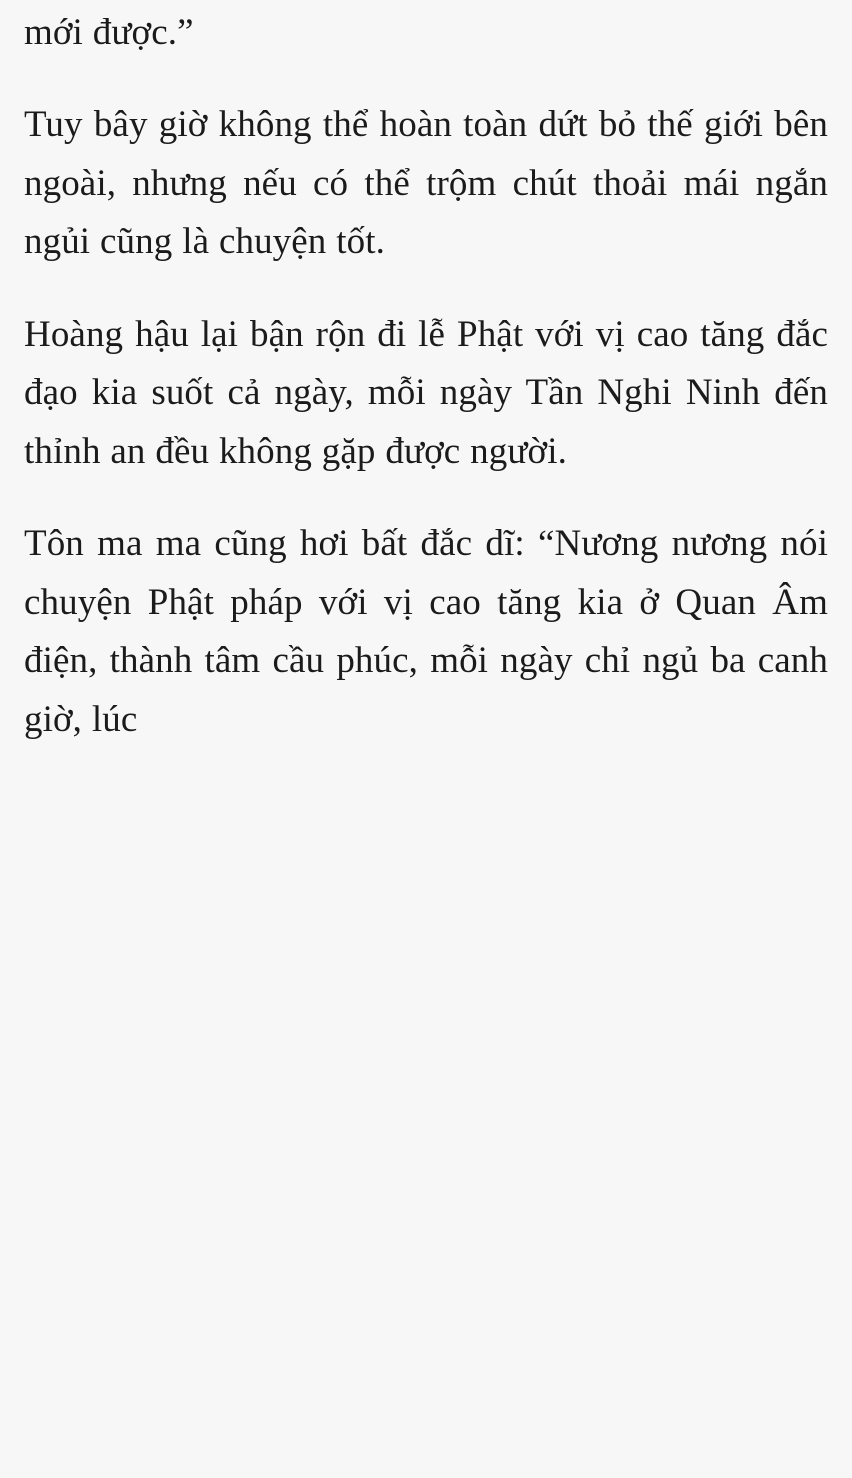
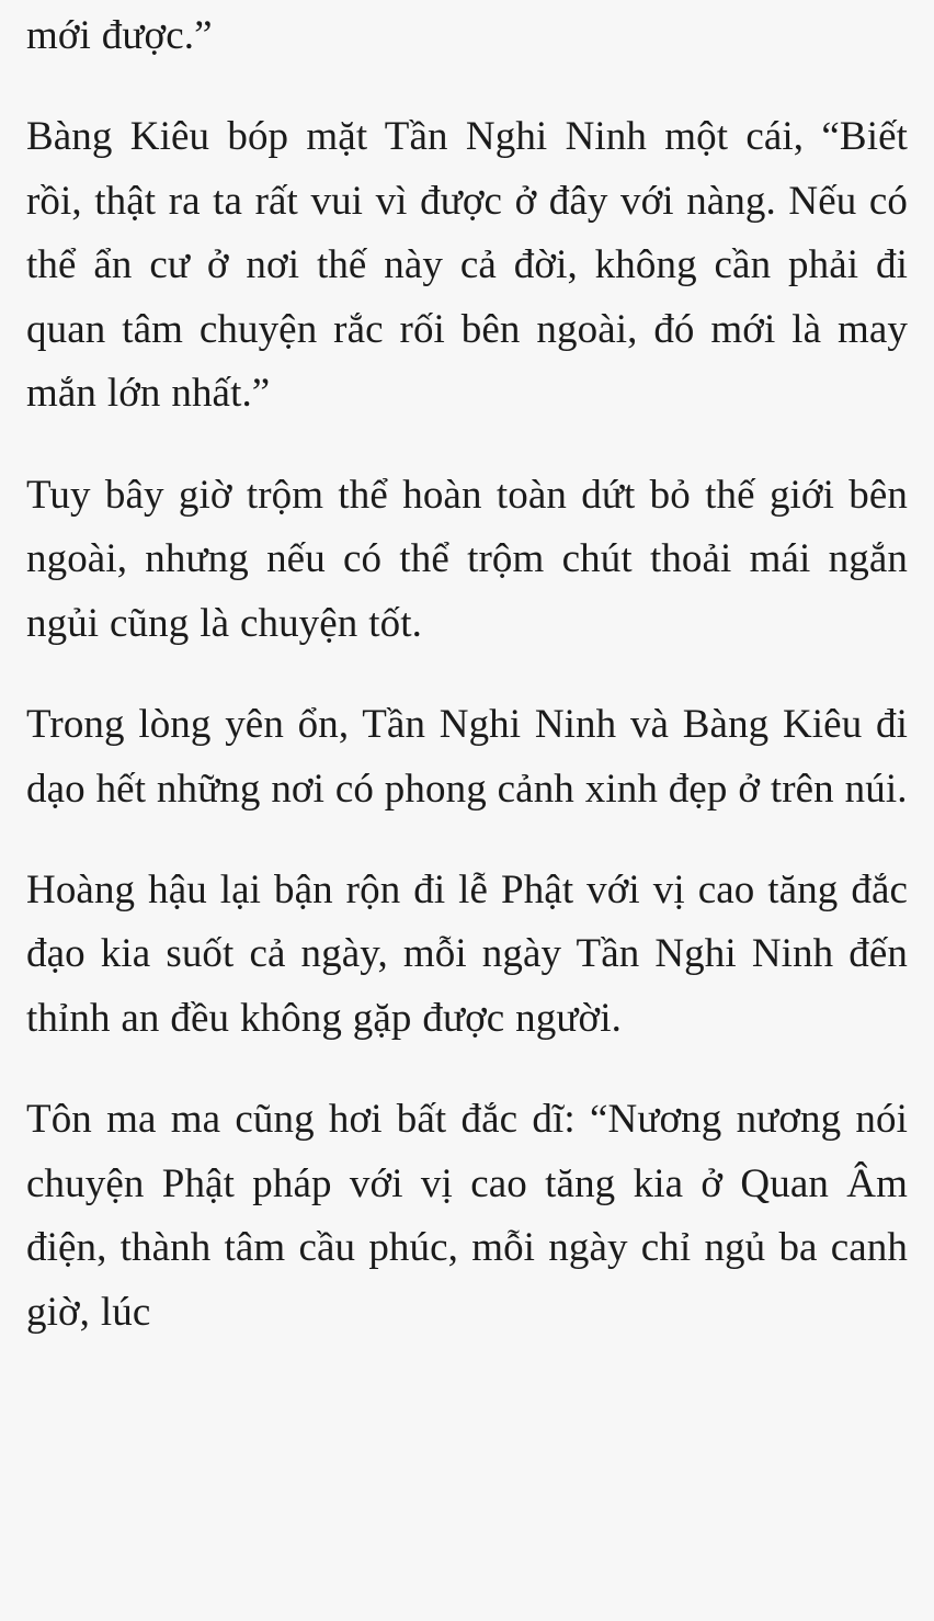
  mới được.”
+ Bàng Kiêu bóp mặt Tần Nghi Ninh một cái, “Biết rồi, thật ra ta rất vui vì được ở đây với nàng. Nếu có thể ẩn cư ở nơi thế này cả đời, không cần phải đi quan tâm chuyện rắc rối bên ngoài, đó mới là may mắn lớn nhất.”
- Tuy bây giờ không thể hoàn toàn dứt bỏ thế giới bên ngoài, nhưng nếu có thể trộm chút thoải mái ngắn ngủi cũng là chuyện tốt.
+ Tuy bây giờ trộm thể hoàn toàn dứt bỏ thế giới bên ngoài, nhưng nếu có thể trộm chút thoải mái ngắn ngủi cũng là chuyện tốt.
+ Trong lòng yên ổn, Tần Nghi Ninh và Bàng Kiêu đi dạo hết những nơi có phong cảnh xinh đẹp ở trên núi.
  Hoàng hậu lại bận rộn đi lễ Phật với vị cao tăng đắc đạo kia suốt cả ngày, mỗi ngày Tần Nghi Ninh đến thỉnh an đều không gặp được người.
  Tôn ma ma cũng hơi bất đắc dĩ: “Nương nương nói chuyện Phật pháp với vị cao tăng kia ở Quan Âm điện, thành tâm cầu phúc, mỗi ngày chỉ ngủ ba canh giờ, lúc
